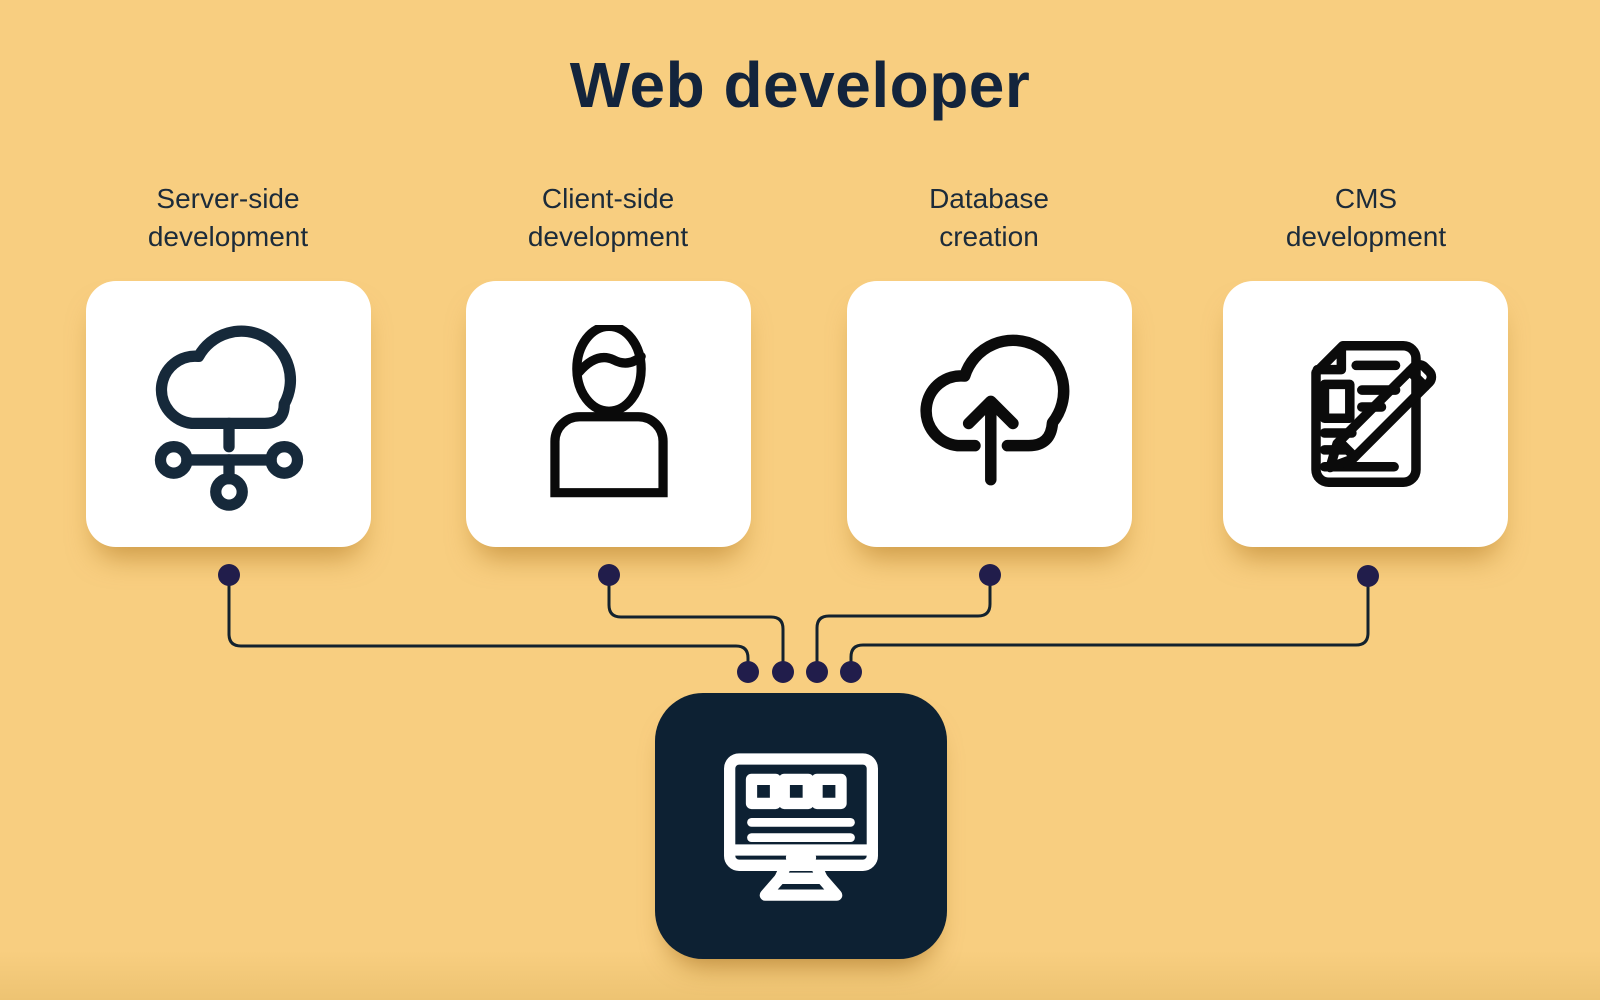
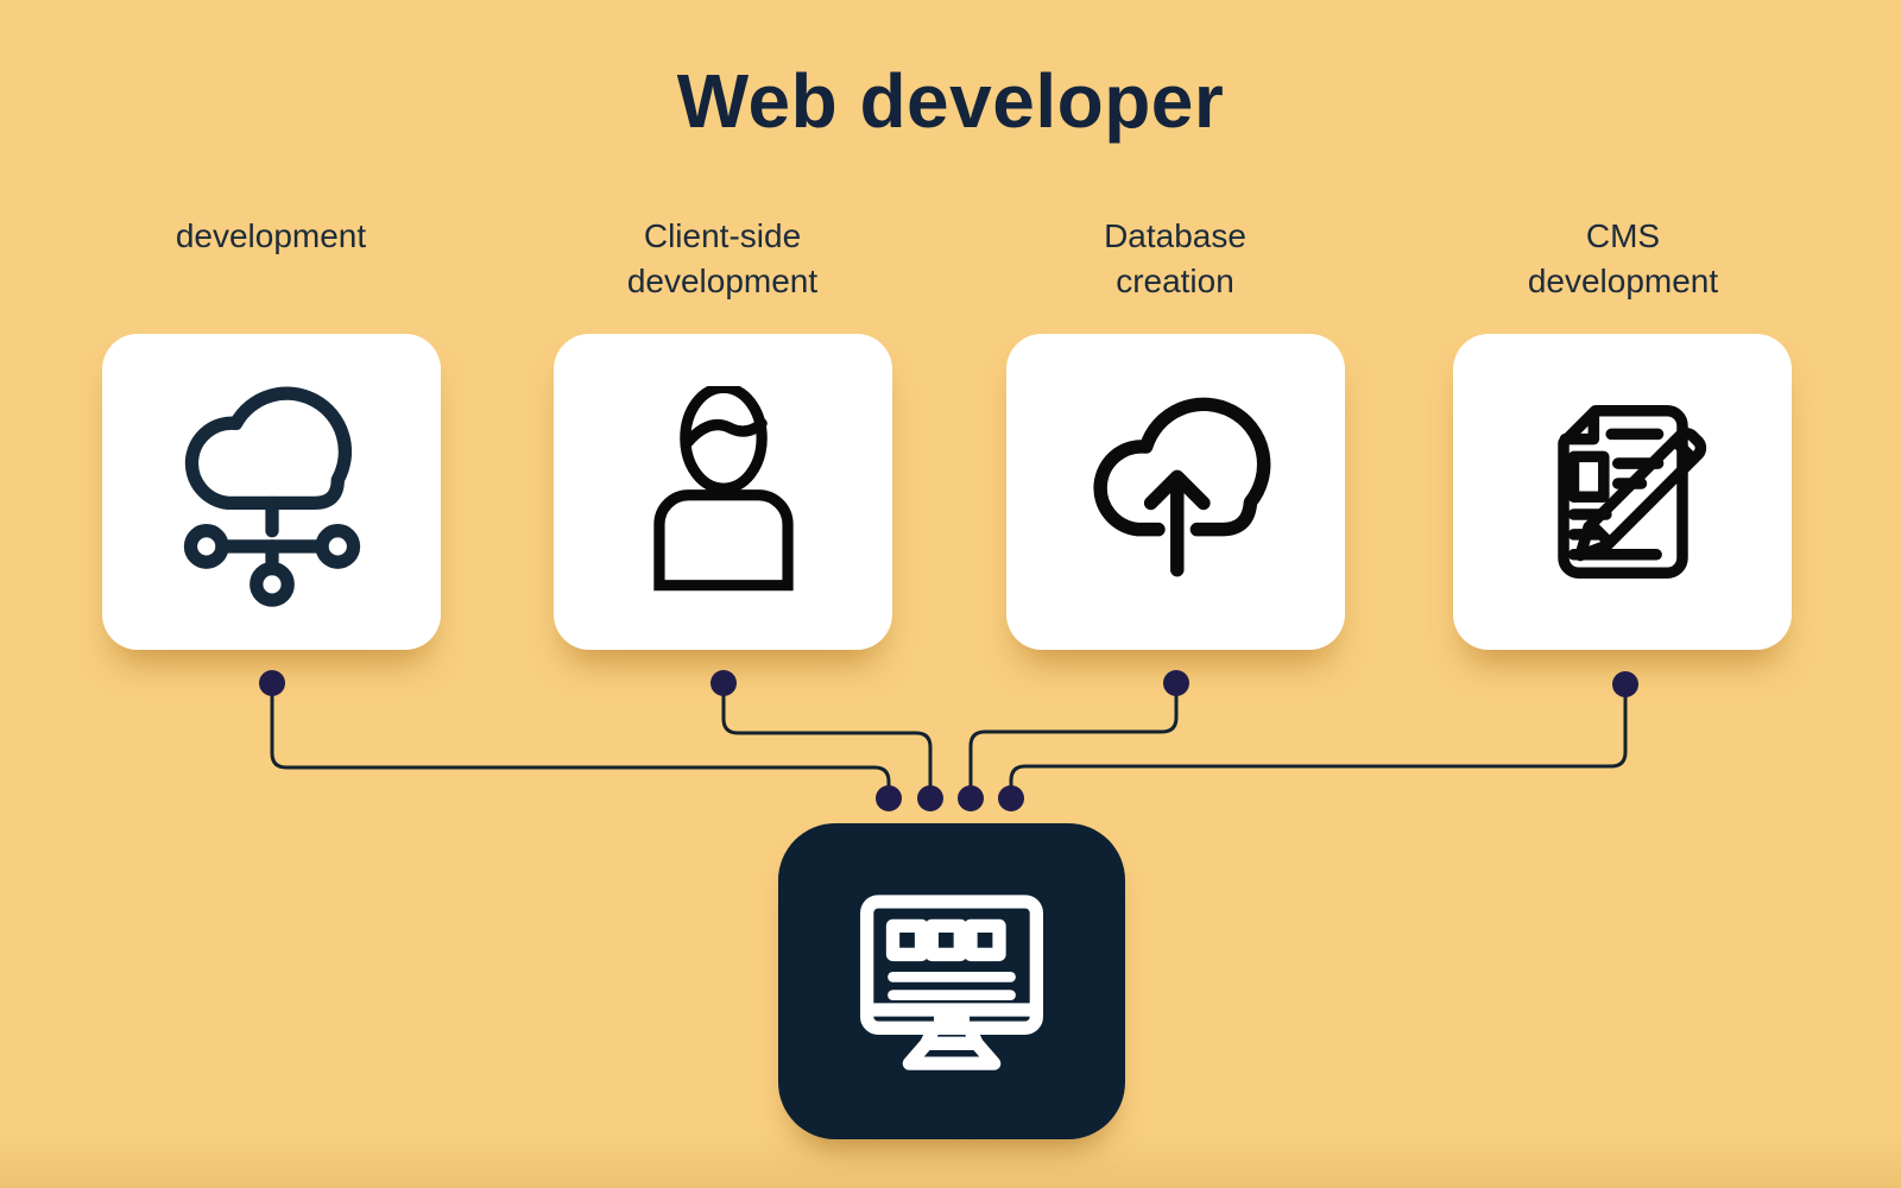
  Web developer
- Server-side
  development
  Client-side
  development
  Database
  creation
  CMS
  development
